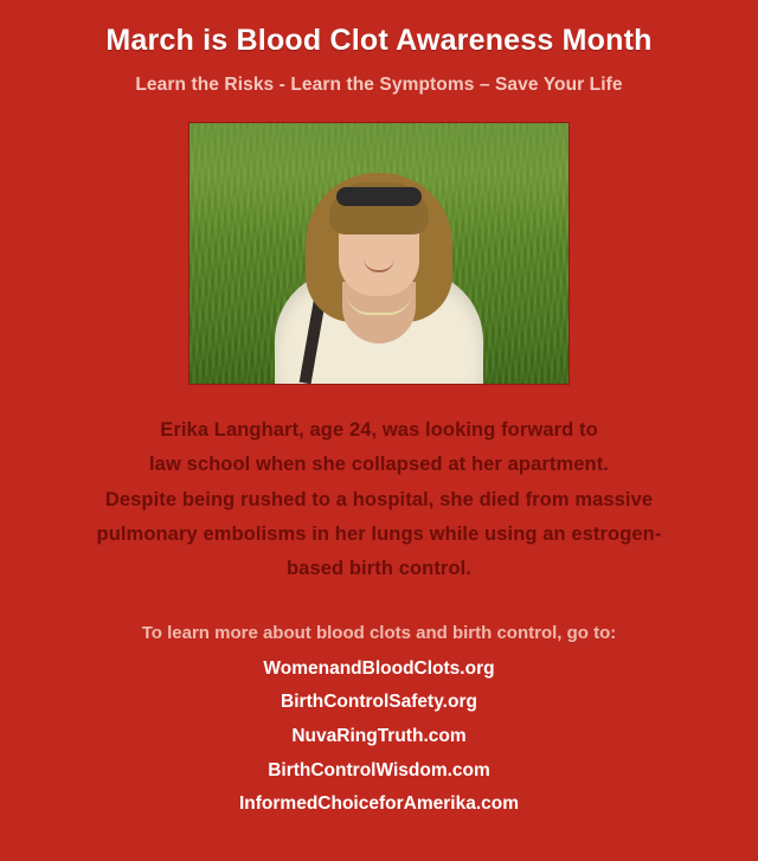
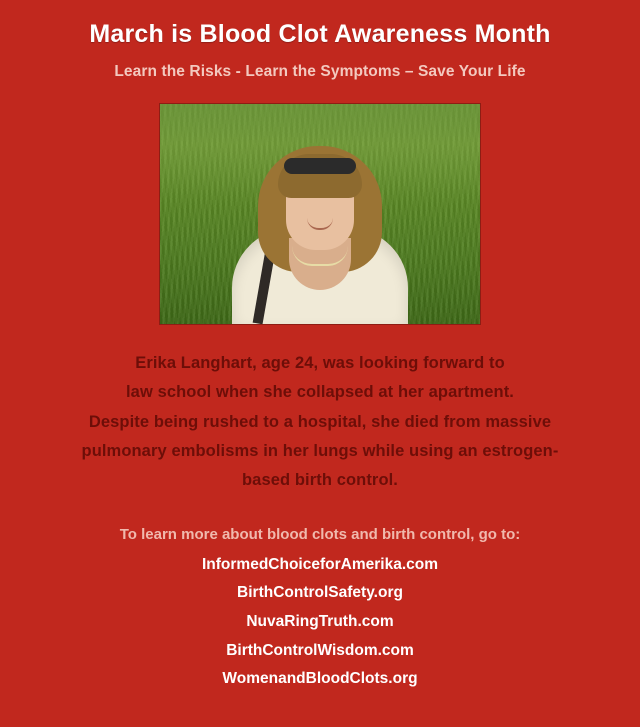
  March is Blood Clot Awareness Month
  Learn the Risks - Learn the Symptoms – Save Your Life
  Erika Langhart, age 24, was looking forward to
  law school when she collapsed at her apartment.
  Despite being rushed to a hospital, she died from massive
  pulmonary embolisms in her lungs while using an estrogen-
  based birth control.
  To learn more about blood clots and birth control, go to:
- WomenandBloodClots.org
+ InformedChoiceforAmerika.com
  BirthControlSafety.org
  NuvaRingTruth.com
  BirthControlWisdom.com
- InformedChoiceforAmerika.com
+ WomenandBloodClots.org
